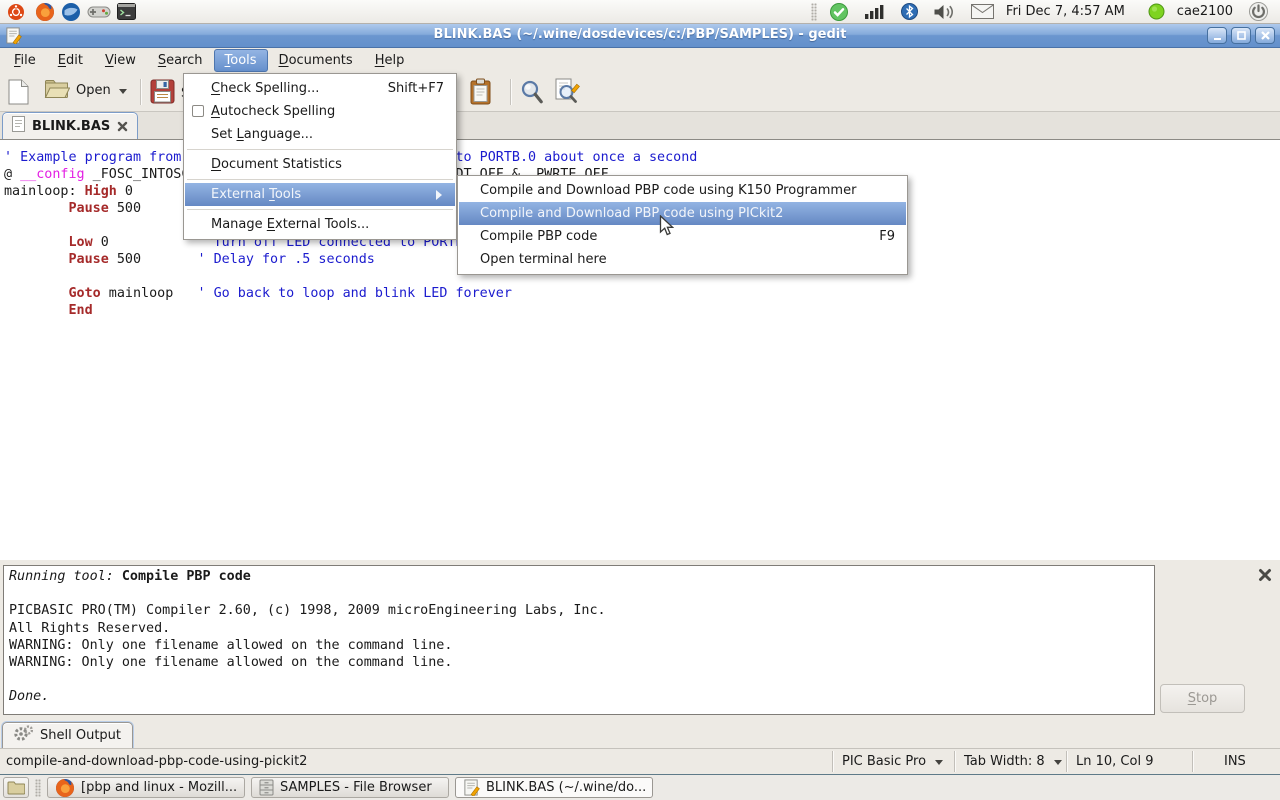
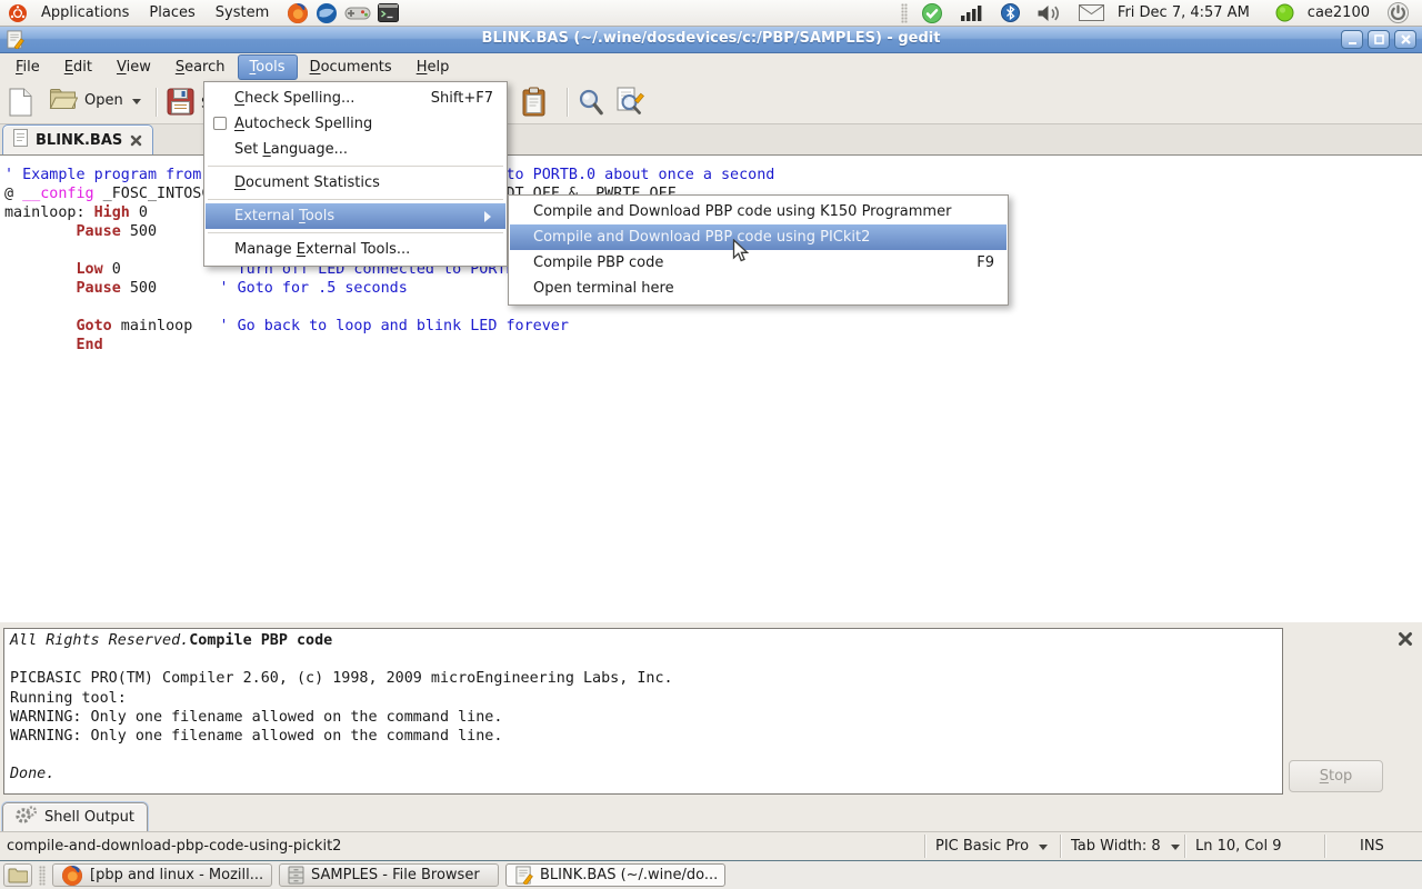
+ Applications
+ Places
+ System
  Fri Dec 7, 4:57 AM
  cae2100
  BLINK.BAS (~/.wine/dosdevices/c:/PBP/SAMPLES) - gedit
  File
  Edit
  View
  Search
  Tools
  Documents
  Help
  Open
  BLINK.BAS
  mainloop: High 0
  Pause 500
  Low 0 ' Turn off LED connected to PORT
- Pause 500 ' Delay for .5 seconds
+ Pause 500 ' Goto for .5 seconds
  Goto mainloop ' Go back to loop and blink LED forever
  End
- Running tool: Compile PBP code
+ All Rights Reserved.Compile PBP code
  PICBASIC PRO(TM) Compiler 2.60, (c) 1998, 2009 microEngineering Labs, Inc.
- All Rights Reserved.
+ Running tool:
  WARNING: Only one filename allowed on the command line.
  WARNING: Only one filename allowed on the command line.
  Done.
  Stop
  Shell Output
  compile-and-download-pbp-code-using-pickit2
  PIC Basic Pro
  Tab Width: 8
  Ln 10, Col 9
  INS
  [pbp and linux - Mozill...
  SAMPLES - File Browser
  BLINK.BAS (~/.wine/do...
  Check Spelling...
  Shift+F7
  Autocheck Spelling
  Set Language...
  Document Statistics
  External Tools
  Manage External Tools...
  Compile and Download PBP code using K150 Programmer
  Compile and Download PBP code using PICkit2
  Compile PBP code
  F9
  Open terminal here
